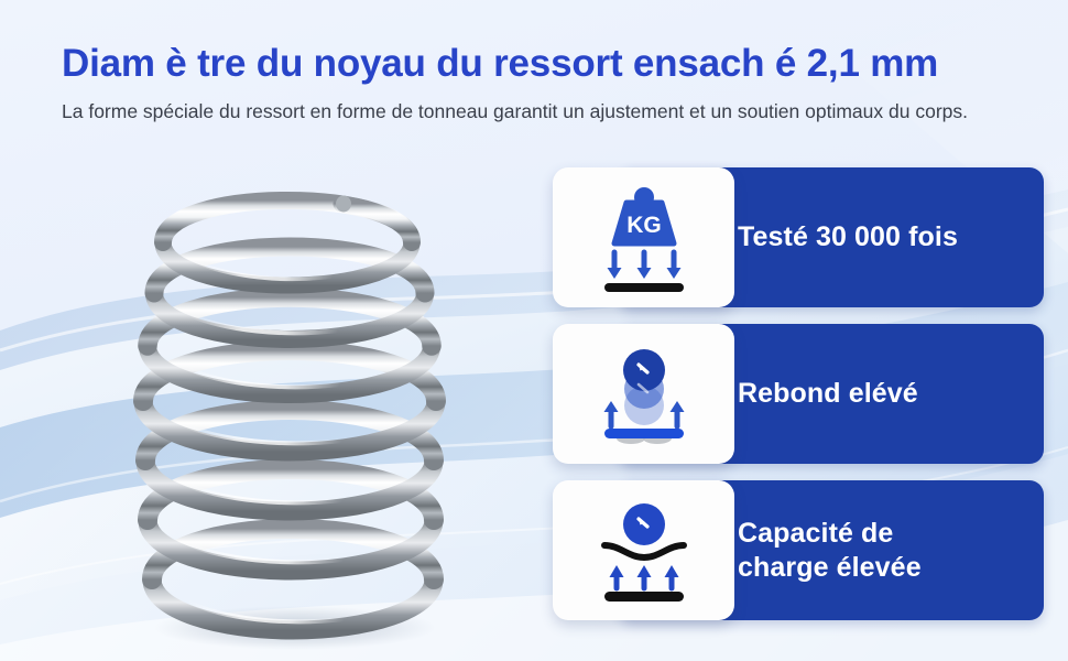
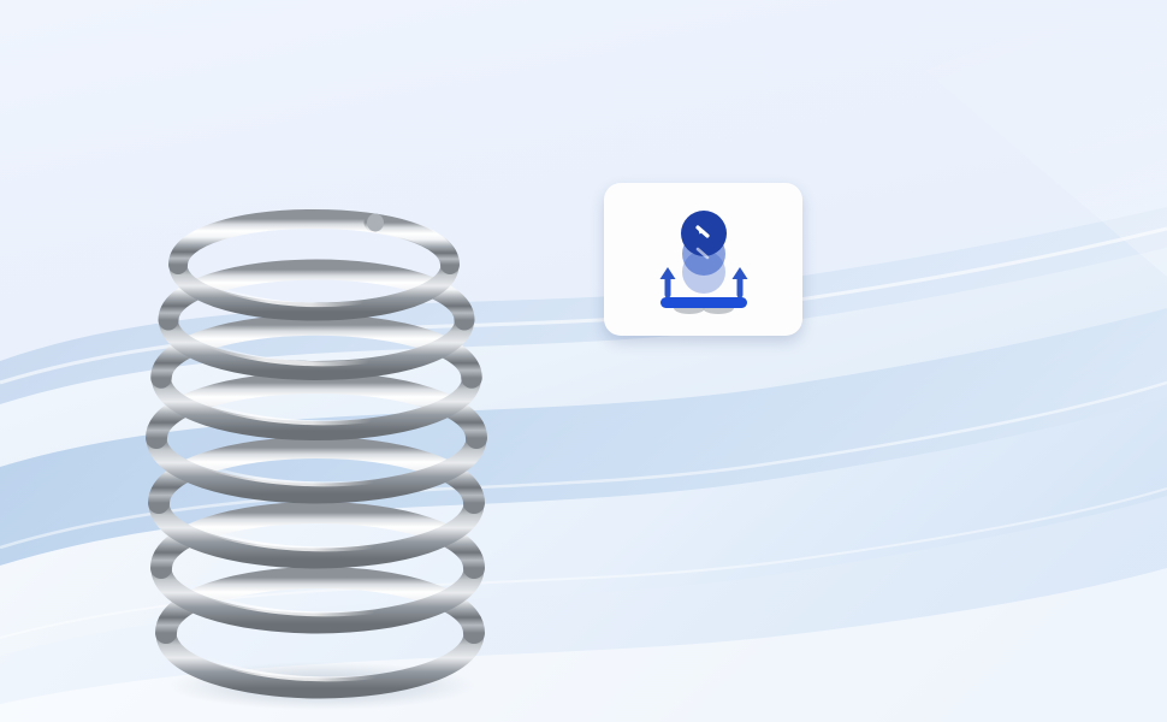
- Diam è tre du noyau du ressort ensach é 2,1 mm
- La forme spéciale du ressort en forme de tonneau garantit un ajustement et un soutien optimaux du corps.
- Testé 30 000 fois
- KG
- Rebond elévé
- Capacité de
- charge élevée
